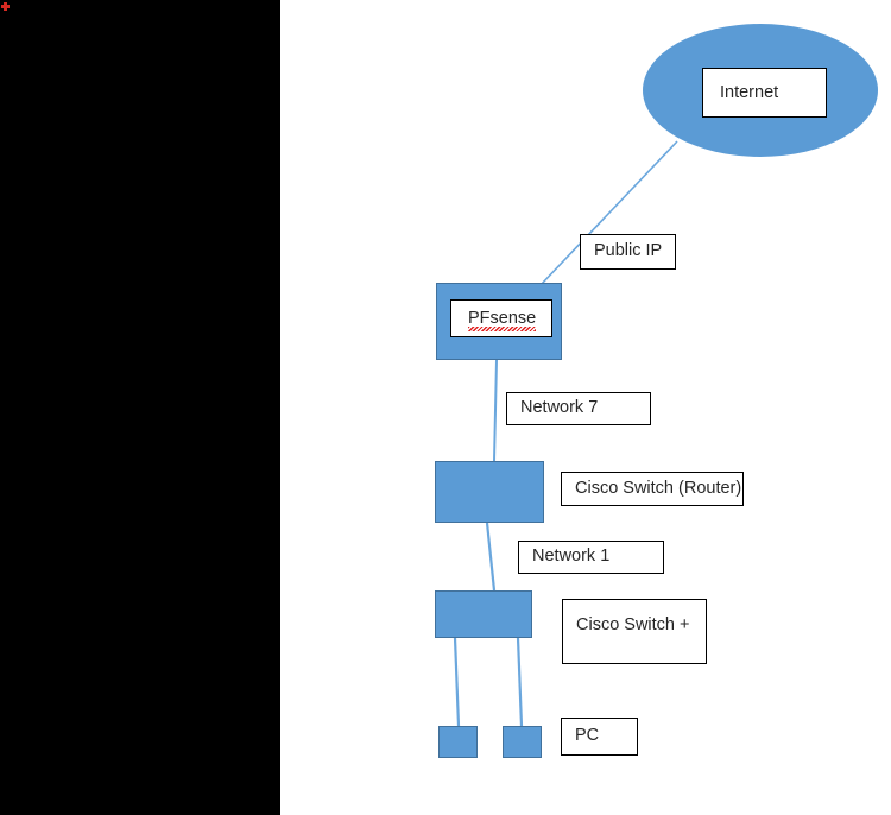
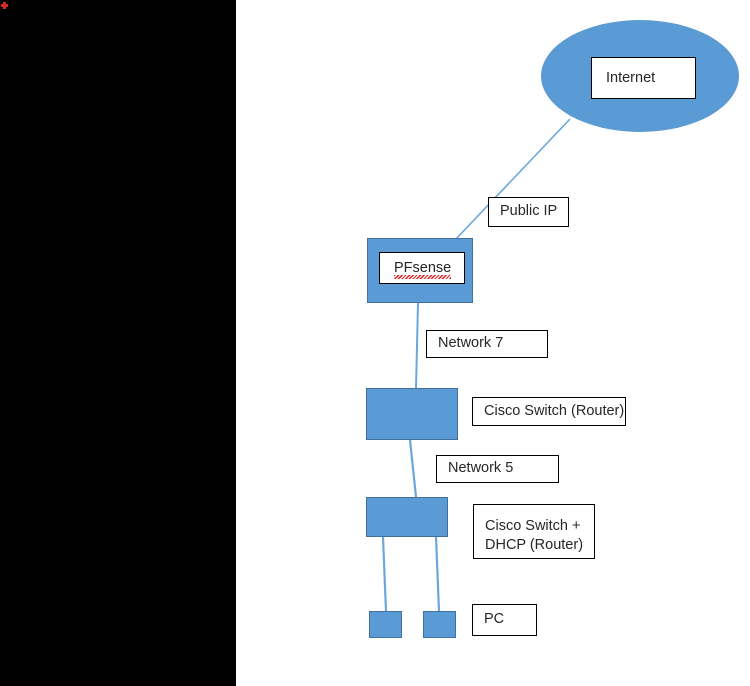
  Internet
  Public IP
  PFsense
  Network 7
  Cisco Switch (Router)
- Network 1
+ Network 5
  Cisco Switch +
+ DHCP (Router)
  PC
